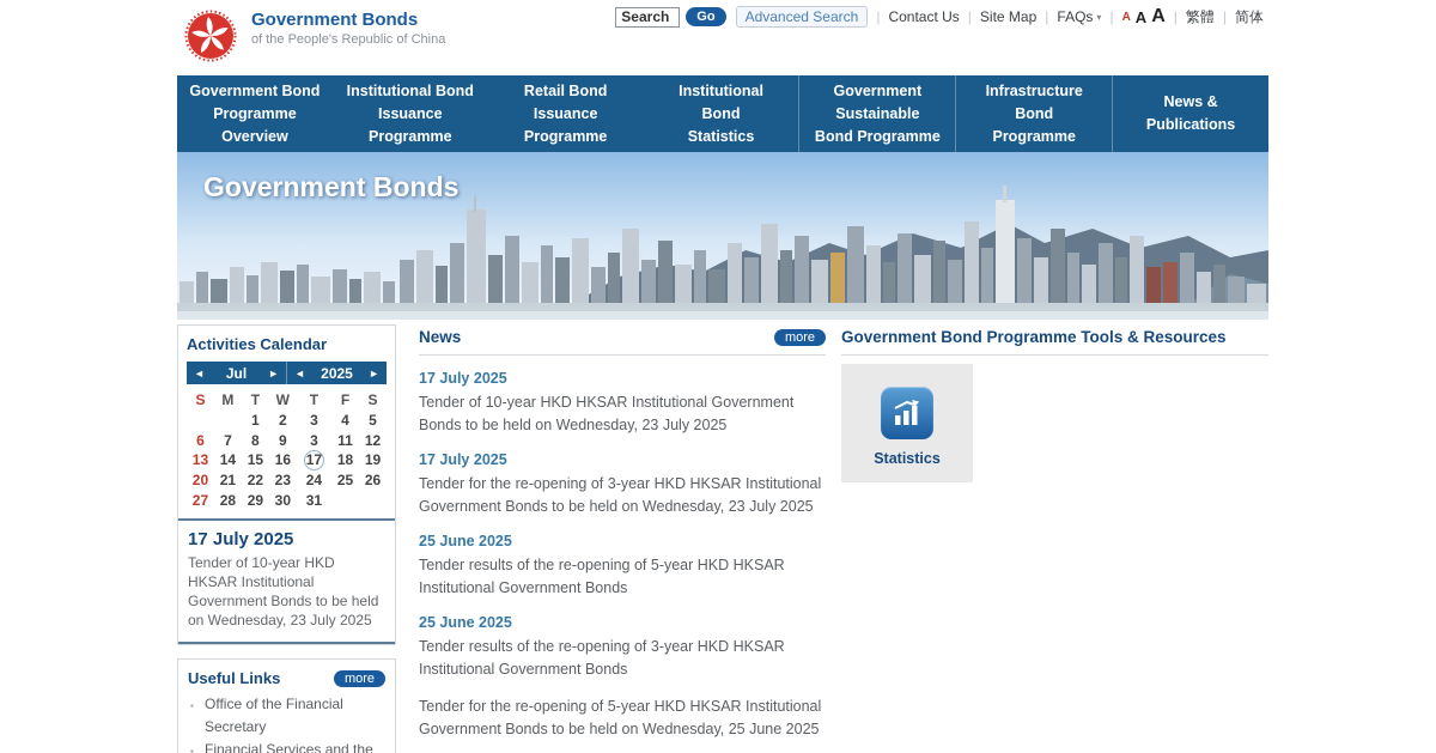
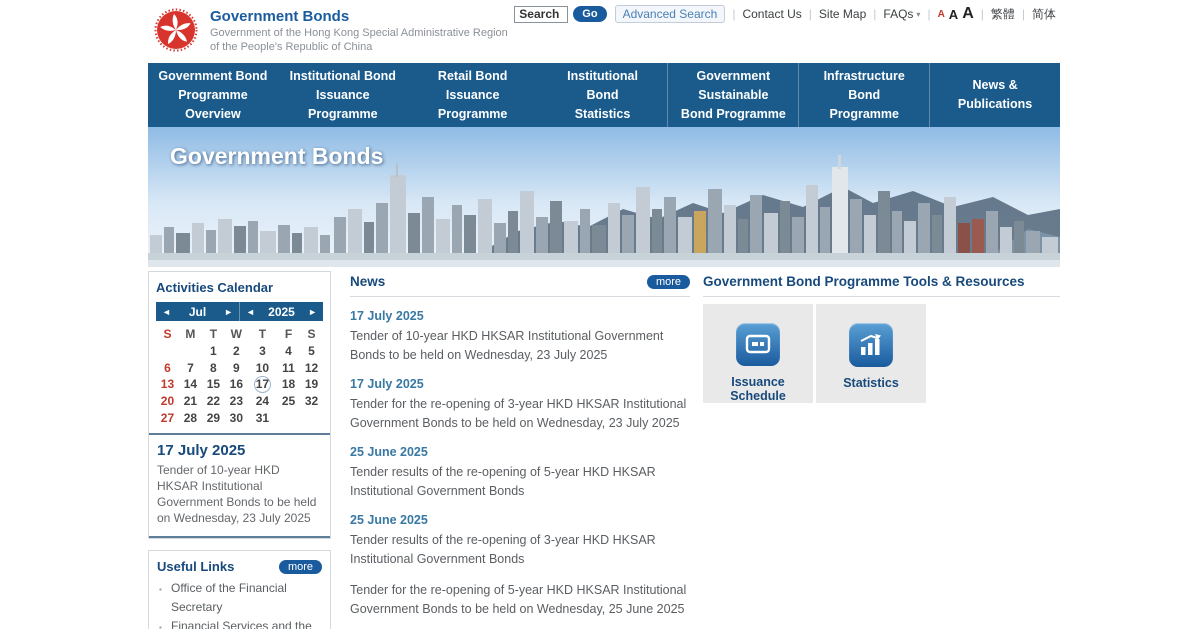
  Government Bonds
+ Government of the Hong Kong Special Administrative Region
  of the People's Republic of China
  Search
  Go
  Advanced Search
  |
  Contact Us
  |
  Site Map
  |
  FAQs
  ▾
  |
  A
  A
  A
  |
  繁體
  |
  简体
  Government Bond
  Programme
  Overview
  Institutional Bond
  Issuance
  Programme
  Retail Bond
  Issuance
  Programme
  Institutional
  Bond
  Statistics
  Government
  Sustainable
  Bond Programme
  Infrastructure
  Bond
  Programme
  News &
  Publications
  Government Bonds
  Activities Calendar
  ◄
  Jul
  ►
  ◄
  2025
  ►
  S	M	T	W	T	F	S
  		1	2	3	4	5
- 6	7	8	9	3	11	12
+ 6	7	8	9	10	11	12
  13	14	15	16	17	18	19
- 20	21	22	23	24	25	26
+ 20	21	22	23	24	25	32
  27	28	29	30	31
  17 July 2025
  Tender of 10-year HKD HKSAR Institutional Government Bonds to be held on Wednesday, 23 July 2025
  Useful Links
  more
  Office of the Financial Secretary
  Financial Services and the
  News
  more
  17 July 2025
  Tender of 10-year HKD HKSAR Institutional Government Bonds to be held on Wednesday, 23 July 2025
  17 July 2025
  Tender for the re-opening of 3-year HKD HKSAR Institutional Government Bonds to be held on Wednesday, 23 July 2025
  25 June 2025
  Tender results of the re-opening of 5-year HKD HKSAR Institutional Government Bonds
  25 June 2025
  Tender results of the re-opening of 3-year HKD HKSAR Institutional Government Bonds
  Tender for the re-opening of 5-year HKD HKSAR Institutional Government Bonds to be held on Wednesday, 25 June 2025
  Government Bond Programme Tools & Resources
+ Issuance Schedule
  Statistics
